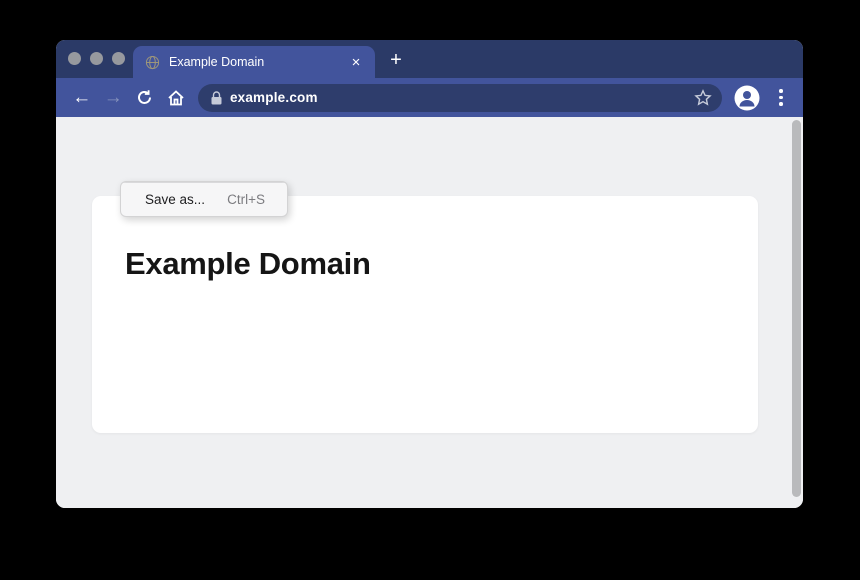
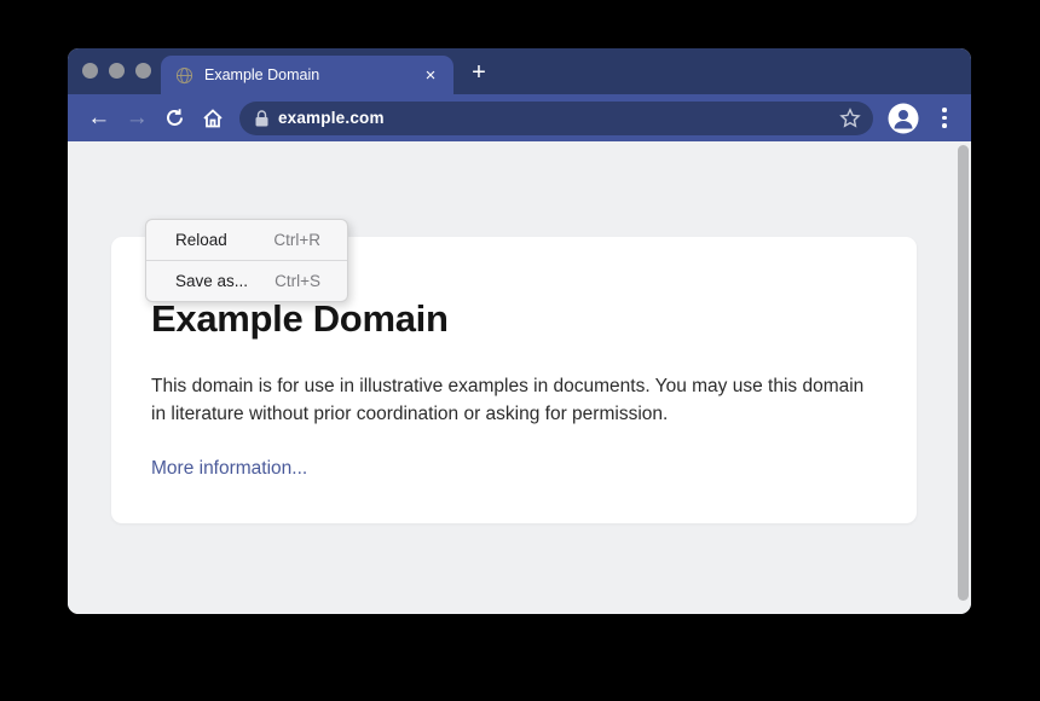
  Example Domain
  ×
  +
  ←
  →
  example.com
  Example Domain
+ This domain is for use in illustrative examples in documents. You may use this domain in literature without prior coordination or asking for permission.
+ More information...
+ Reload
+ Ctrl+R
  Save as...
  Ctrl+S
